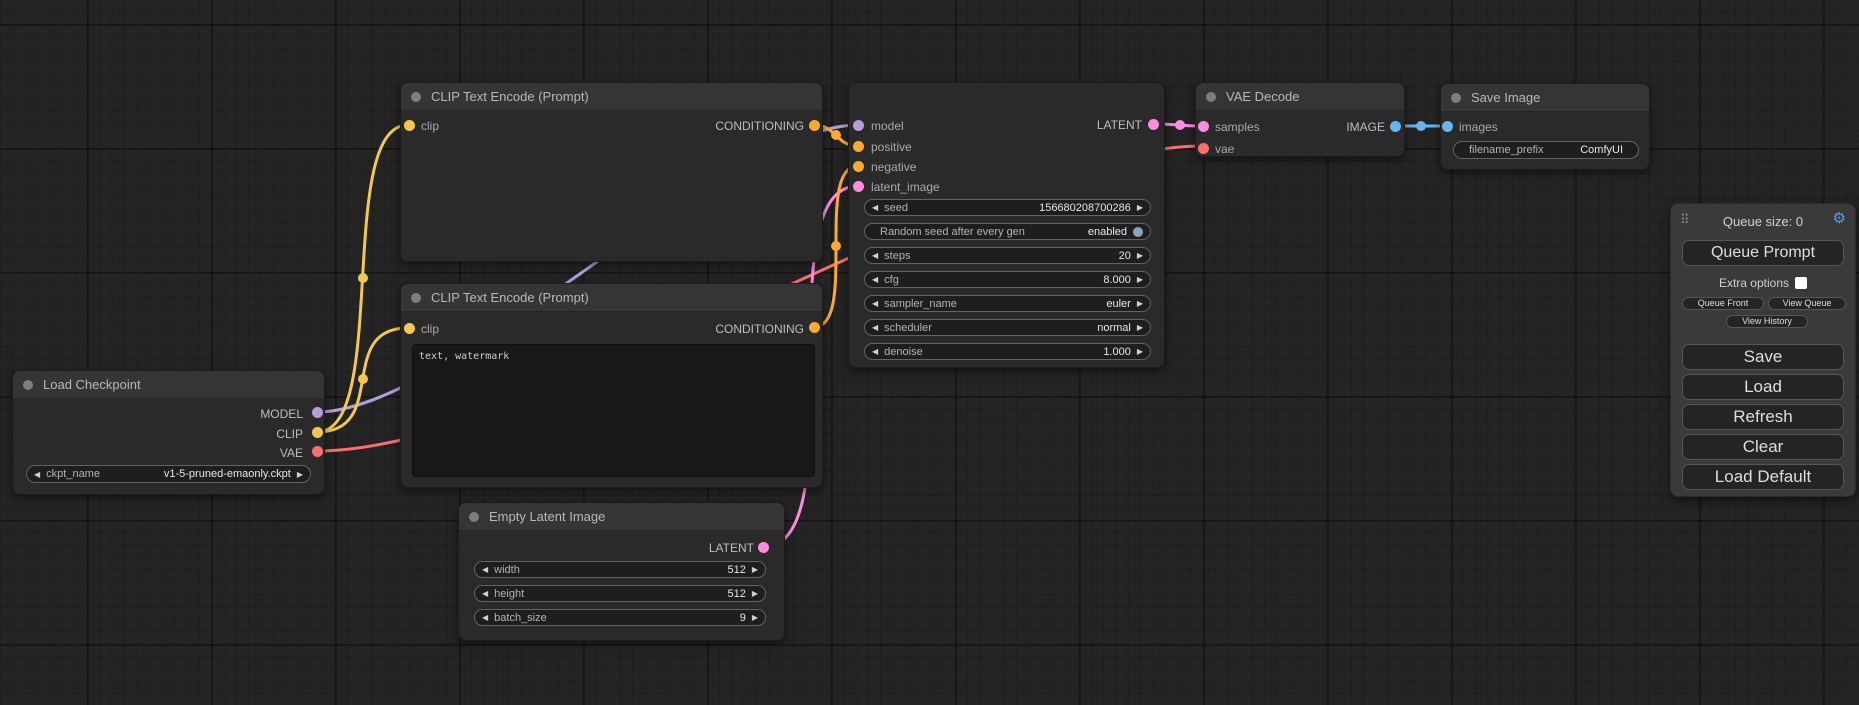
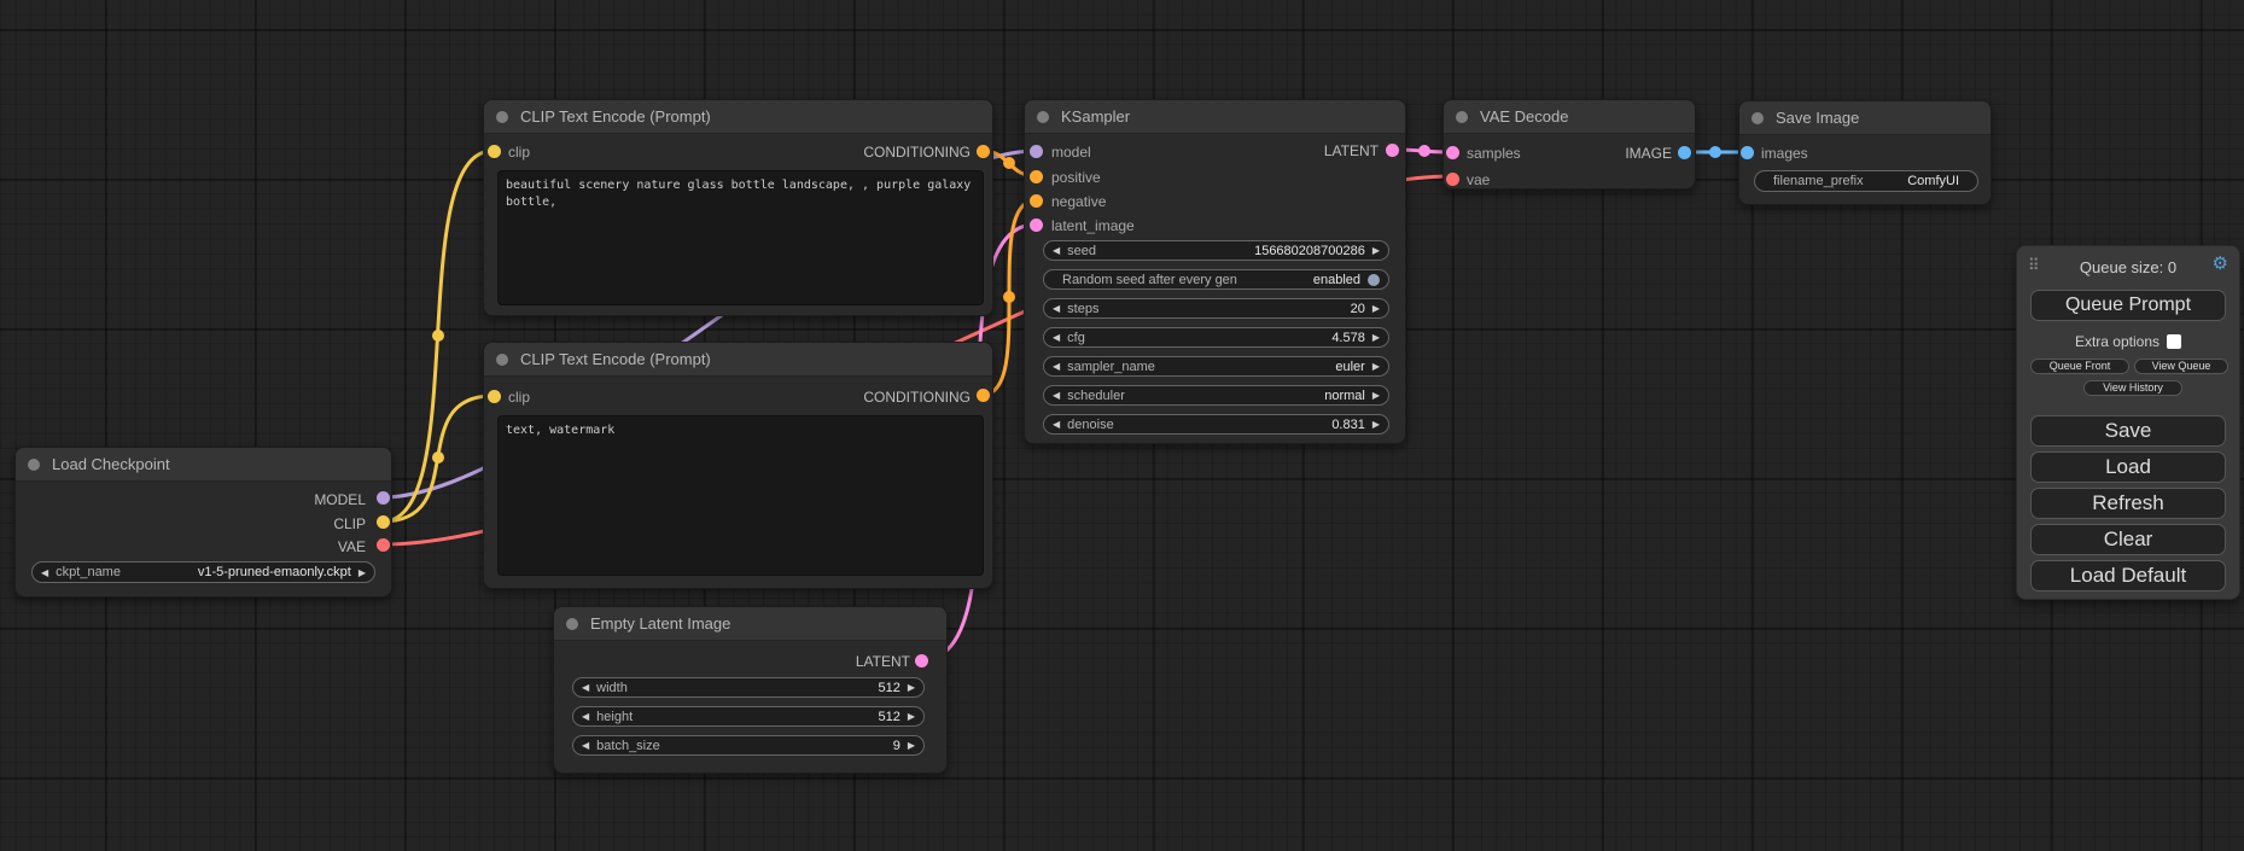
  Load Checkpoint
  MODEL
  CLIP
  VAE
  ◀
  ckpt_name
  v1-5-pruned-emaonly.ckpt
  ▶
  CLIP Text Encode (Prompt)
  clip
  CONDITIONING
+ beautiful scenery nature glass bottle landscape, , purple galaxy bottle,
  CLIP Text Encode (Prompt)
  clip
  CONDITIONING
  text, watermark
  Empty Latent Image
  LATENT
  ◀
  width
  512
  ▶
  ◀
  height
  512
  ▶
  ◀
  batch_size
  9
  ▶
+ KSampler
  model
  positive
  negative
  latent_image
  LATENT
  ◀
  seed
  156680208700286
  ▶
  Random seed after every gen
  enabled
  ◀
  steps
  20
  ▶
  ◀
  cfg
- 8.000
+ 4.578
  ▶
  ◀
  sampler_name
  euler
  ▶
  ◀
  scheduler
  normal
  ▶
  ◀
  denoise
- 1.000
+ 0.831
  ▶
  VAE Decode
  samples
  vae
  IMAGE
  Save Image
  images
  filename_prefix
  ComfyUI
  ⠿
  Queue size: 0
  ⚙
  Queue Prompt
  Extra options
  Queue Front
  View Queue
  View History
  Save
  Load
  Refresh
  Clear
  Load Default
